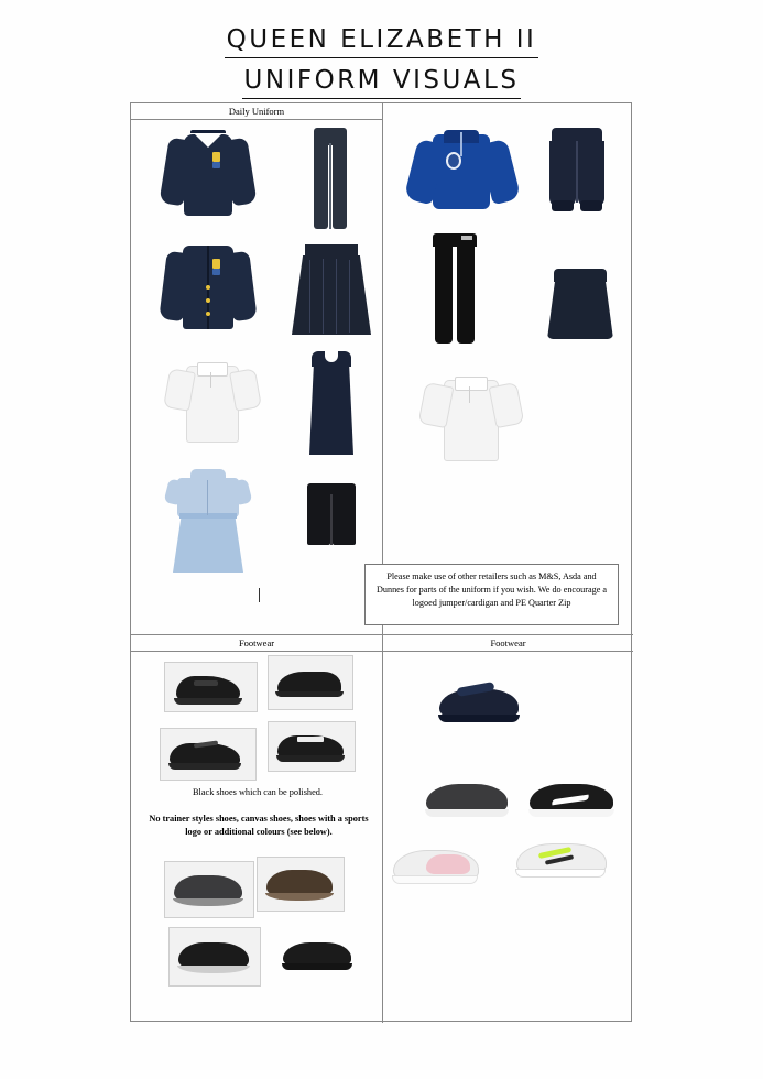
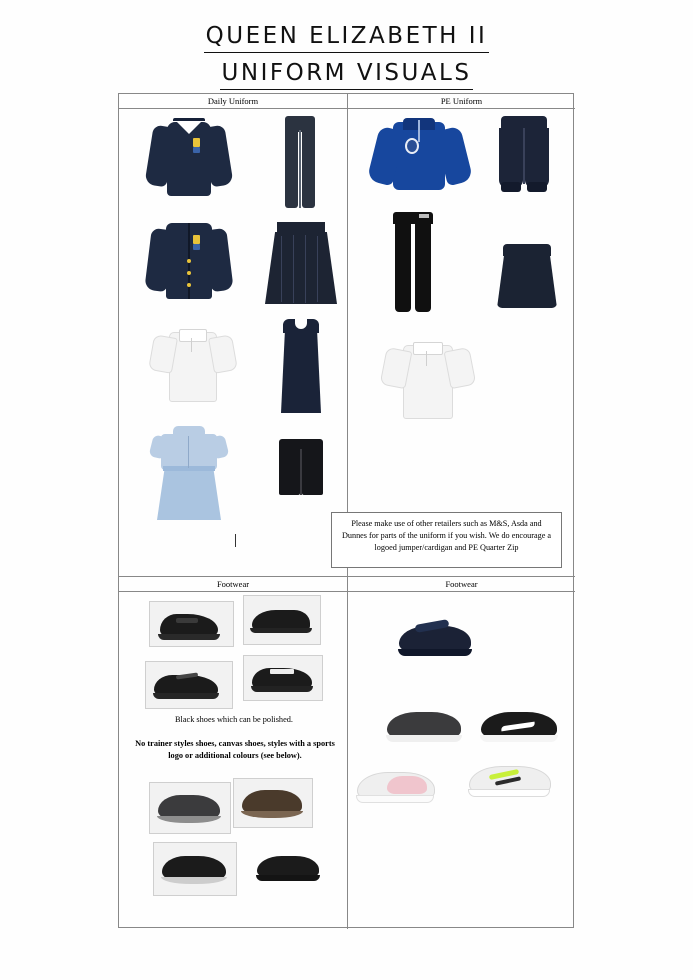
  QUEEN ELIZABETH II UNIFORM VISUALS
  Daily Uniform
+ PE Uniform
  Footwear
  Footwear
  Please make use of other retailers such as M&S, Asda and Dunnes for parts of the uniform if you wish. We do encourage a logoed jumper/cardigan and PE Quarter Zip
  Black shoes which can be polished.
- No trainer styles shoes, canvas shoes, shoes with a sports logo or additional colours (see below).
+ No trainer styles shoes, canvas shoes, styles with a sports logo or additional colours (see below).
